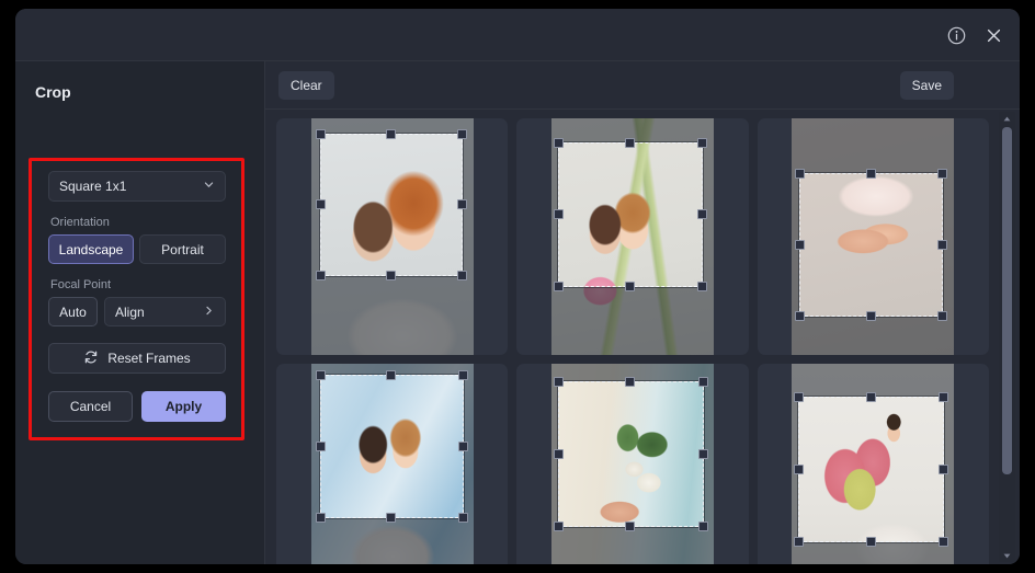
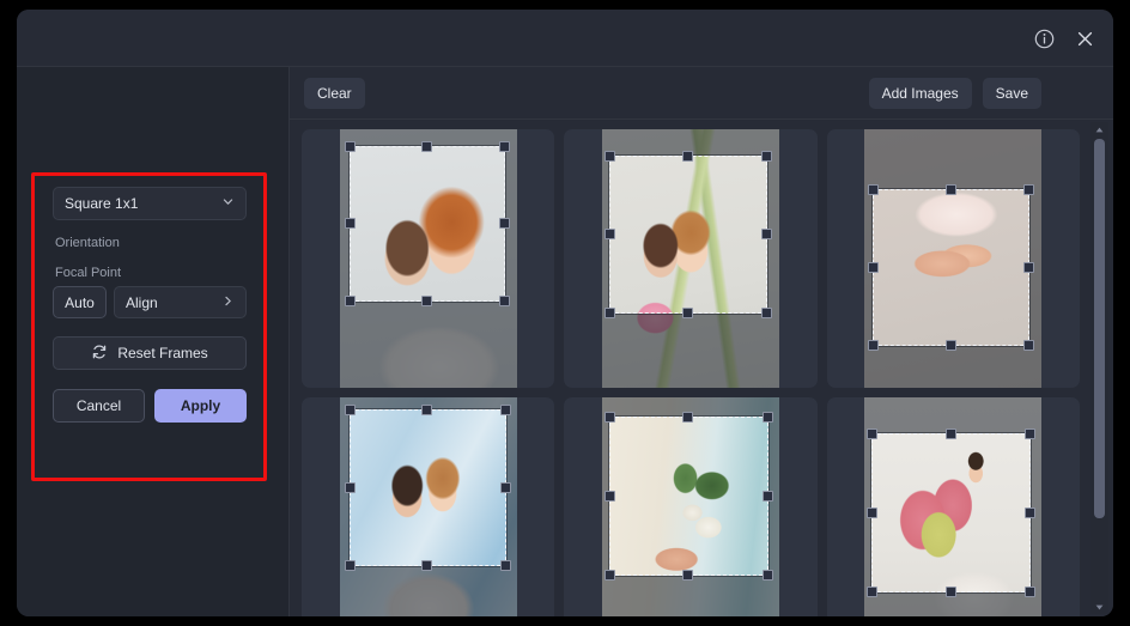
- Crop
  Square 1x1
  Orientation
- Landscape
- Portrait
  Focal Point
  Auto
  Align
  Reset Frames
  Cancel
  Apply
  Clear
+ Add Images
  Save
